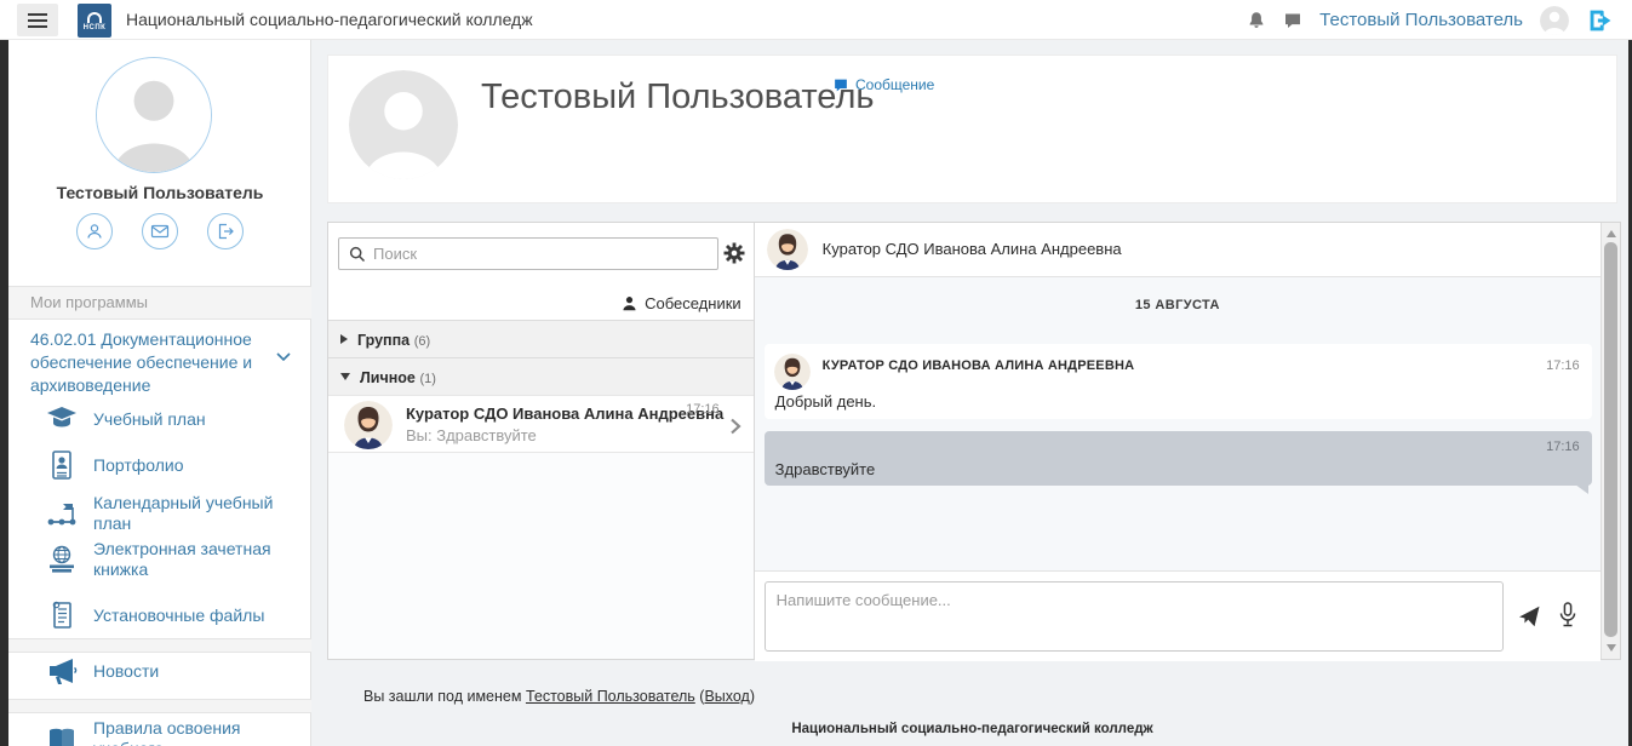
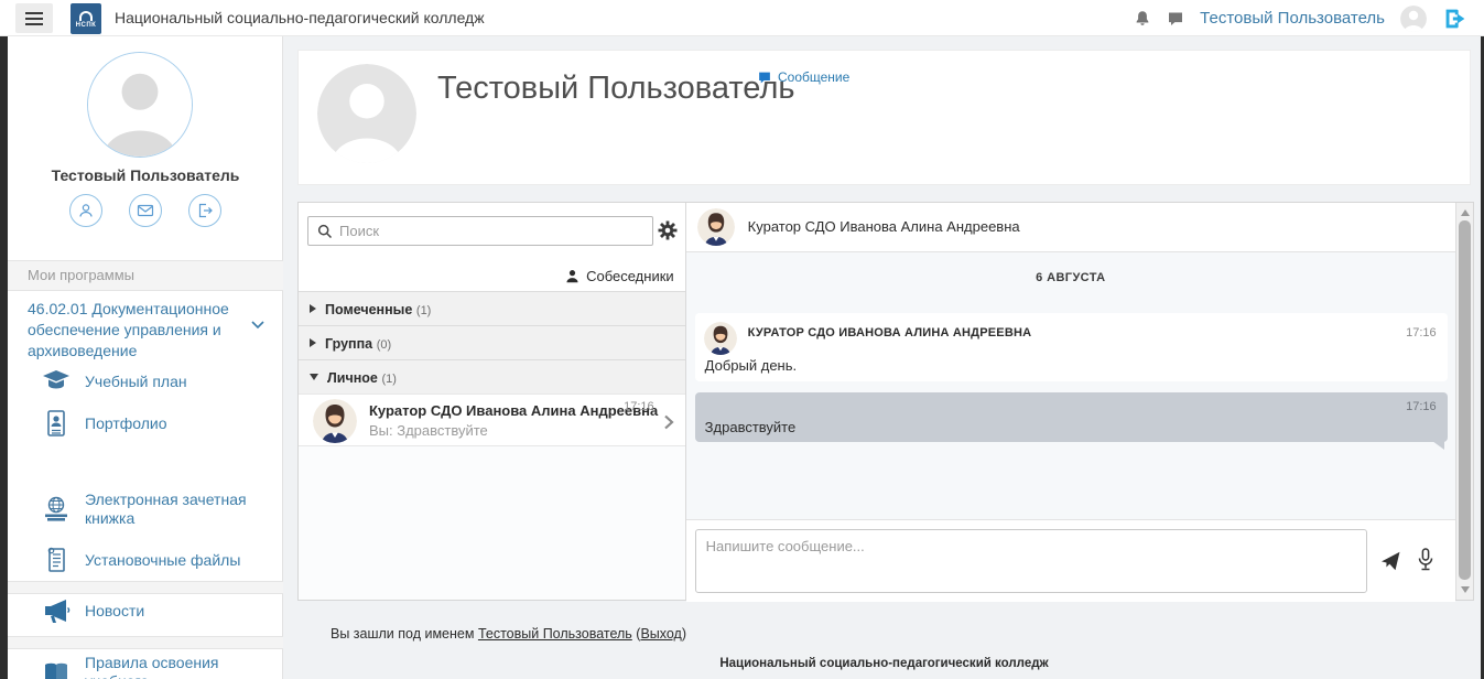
  Национальный социально-педагогический колледж
  Тестовый Пользователь
  Тестовый Пользователь
  Мои программы
- 46.02.01 Документационное обеспечение обеспечение и архивоведение
+ 46.02.01 Документационное обеспечение управления и архивоведение
  Учебный план
  Портфолио
- Календарный учебный план
  Электронная зачетная книжка
  Установочные файлы
  Новости
  Тестовый Пользователь
  Сообщение
  Поиск
  Собеседники
+ Помеченные (1)
- Группа (6)
+ Группа (0)
  Личное (1)
  Куратор СДО Иванова Алина Андреевна
  Вы: Здравствуйте
  17:16
  Куратор СДО Иванова Алина Андреевна
- 15 АВГУСТА
+ 6 АВГУСТА
  КУРАТОР СДО ИВАНОВА АЛИНА АНДРЕЕВНА
  17:16
  Добрый день.
  17:16
  Здравствуйте
  Напишите сообщение...
  Вы зашли под именем Тестовый Пользователь (Выход)
  Национальный социально-педагогический колледж
